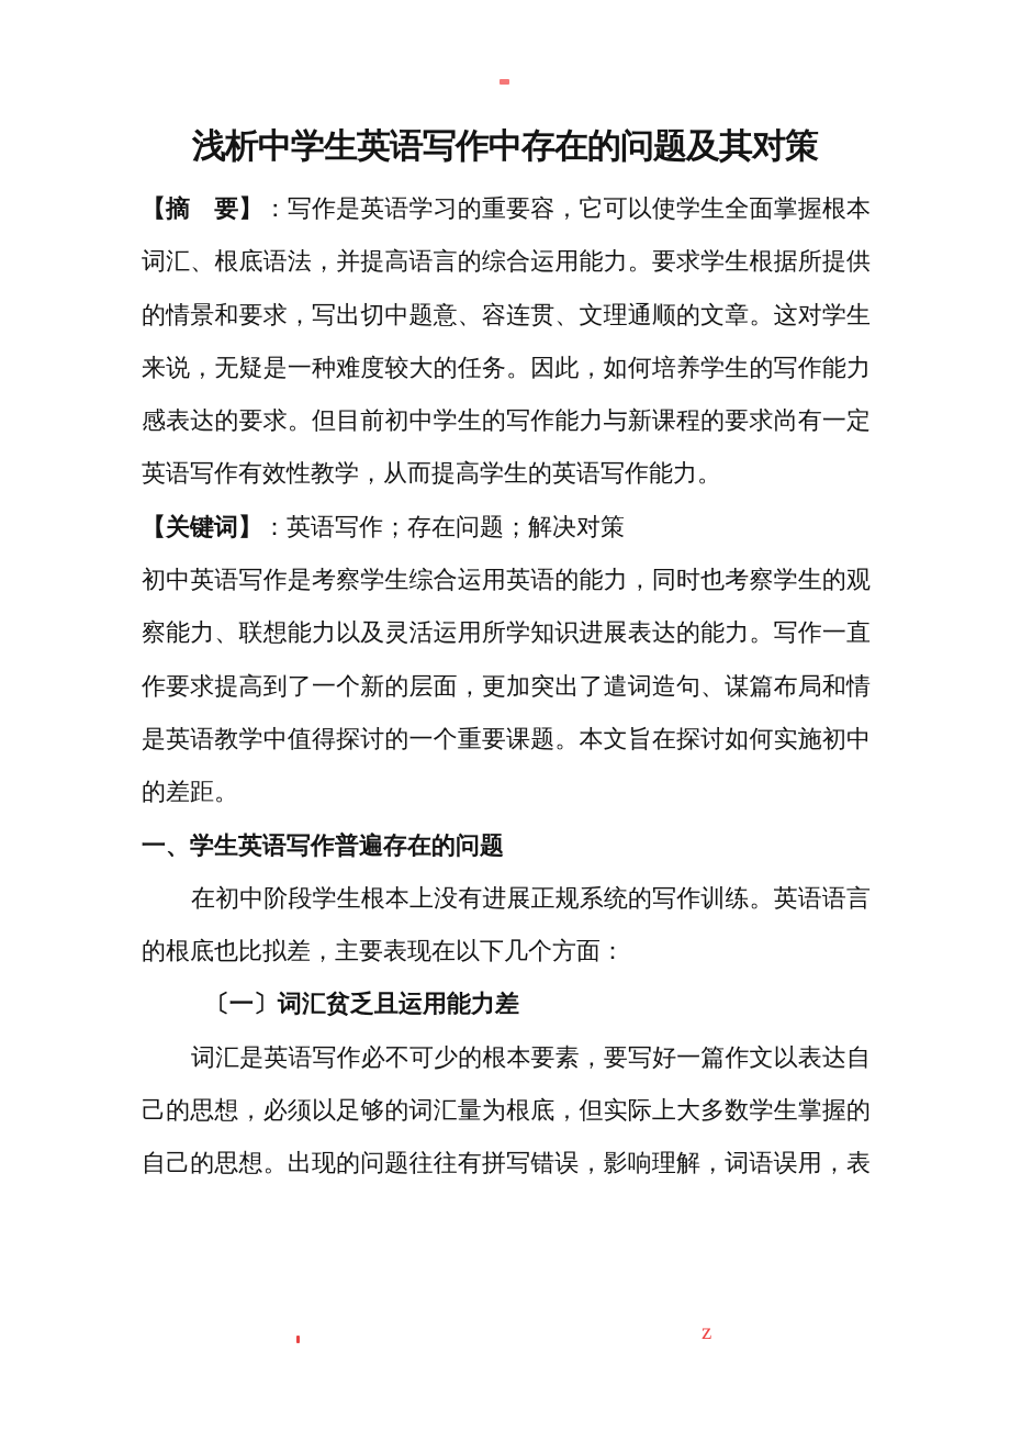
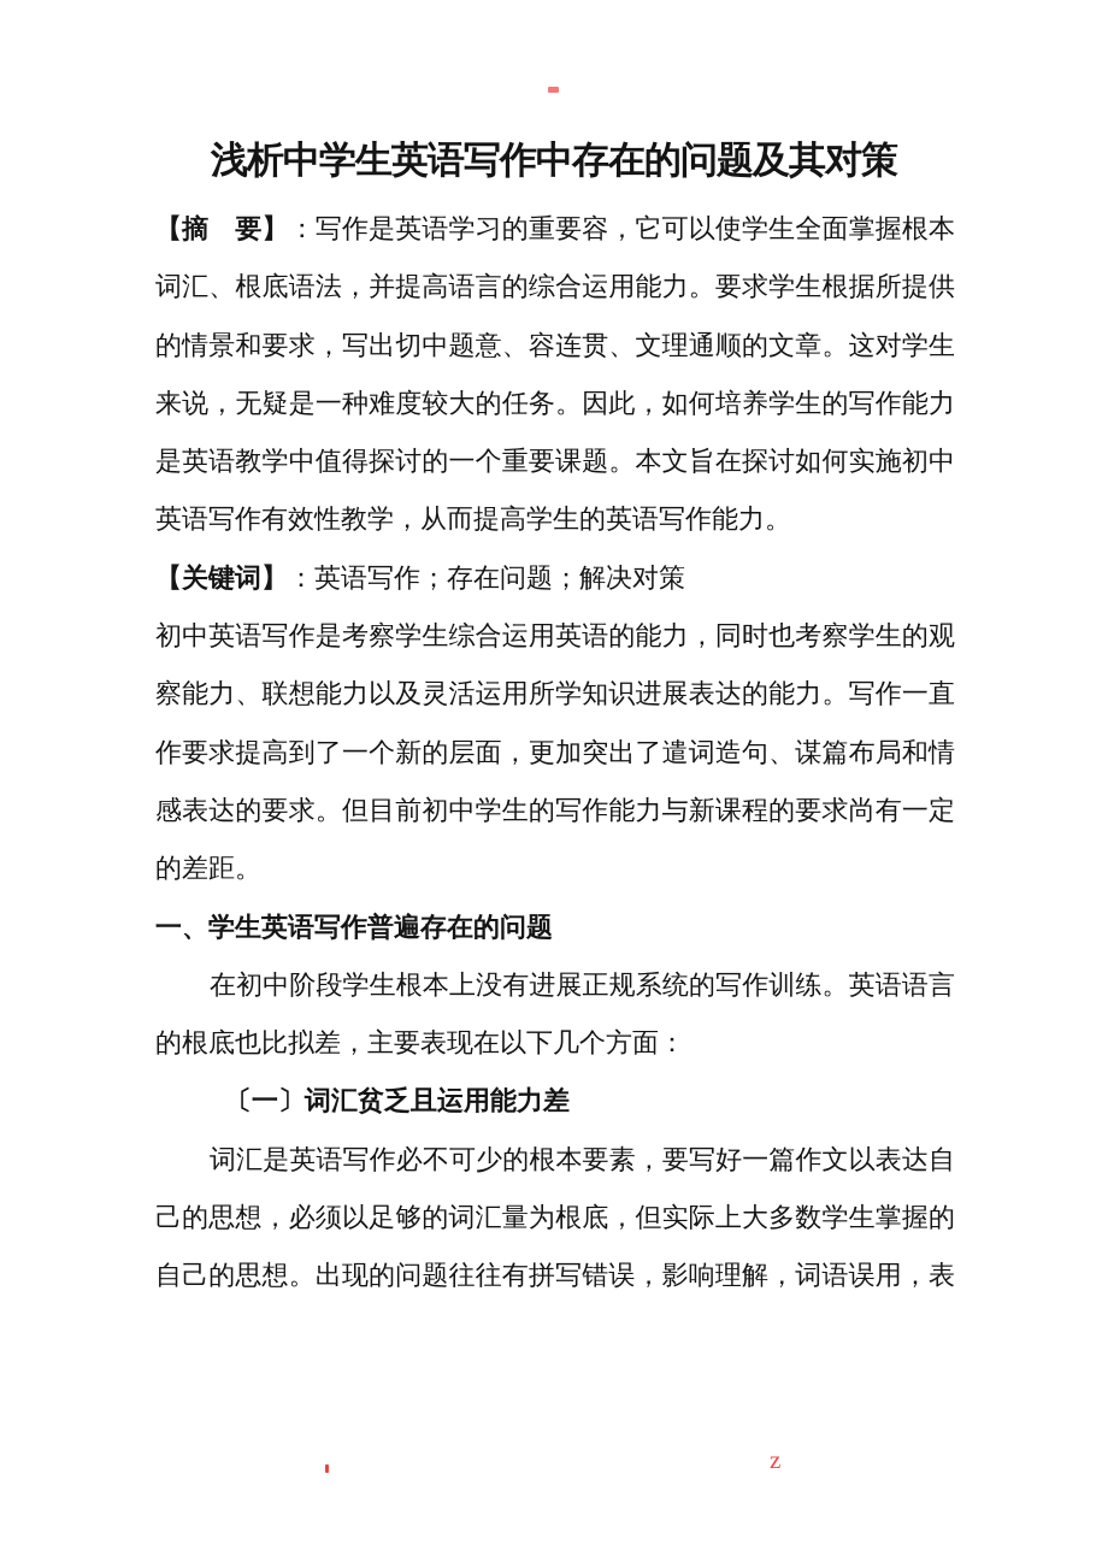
  浅析中学生英语写作中存在的问题及其对策
  【摘 要】：写作是英语学习的重要容，它可以使学生全面掌握根本
  词汇、根底语法，并提高语言的综合运用能力。要求学生根据所提供
  的情景和要求，写出切中题意、容连贯、文理通顺的文章。这对学生
  来说，无疑是一种难度较大的任务。因此，如何培养学生的写作能力
- 感表达的要求。但目前初中学生的写作能力与新课程的要求尚有一定
+ 是英语教学中值得探讨的一个重要课题。本文旨在探讨如何实施初中
  英语写作有效性教学，从而提高学生的英语写作能力。
  【关键词】：英语写作；存在问题；解决对策
  初中英语写作是考察学生综合运用英语的能力，同时也考察学生的观
  察能力、联想能力以及灵活运用所学知识进展表达的能力。写作一直
  作要求提高到了一个新的层面，更加突出了遣词造句、谋篇布局和情
- 是英语教学中值得探讨的一个重要课题。本文旨在探讨如何实施初中
+ 感表达的要求。但目前初中学生的写作能力与新课程的要求尚有一定
  的差距。
  一、学生英语写作普遍存在的问题
  在初中阶段学生根本上没有进展正规系统的写作训练。英语语言
  的根底也比拟差，主要表现在以下几个方面：
  〔一〕词汇贫乏且运用能力差
  词汇是英语写作必不可少的根本要素，要写好一篇作文以表达自
  己的思想，必须以足够的词汇量为根底，但实际上大多数学生掌握的
  自己的思想。出现的问题往往有拼写错误，影响理解，词语误用，表
  z
